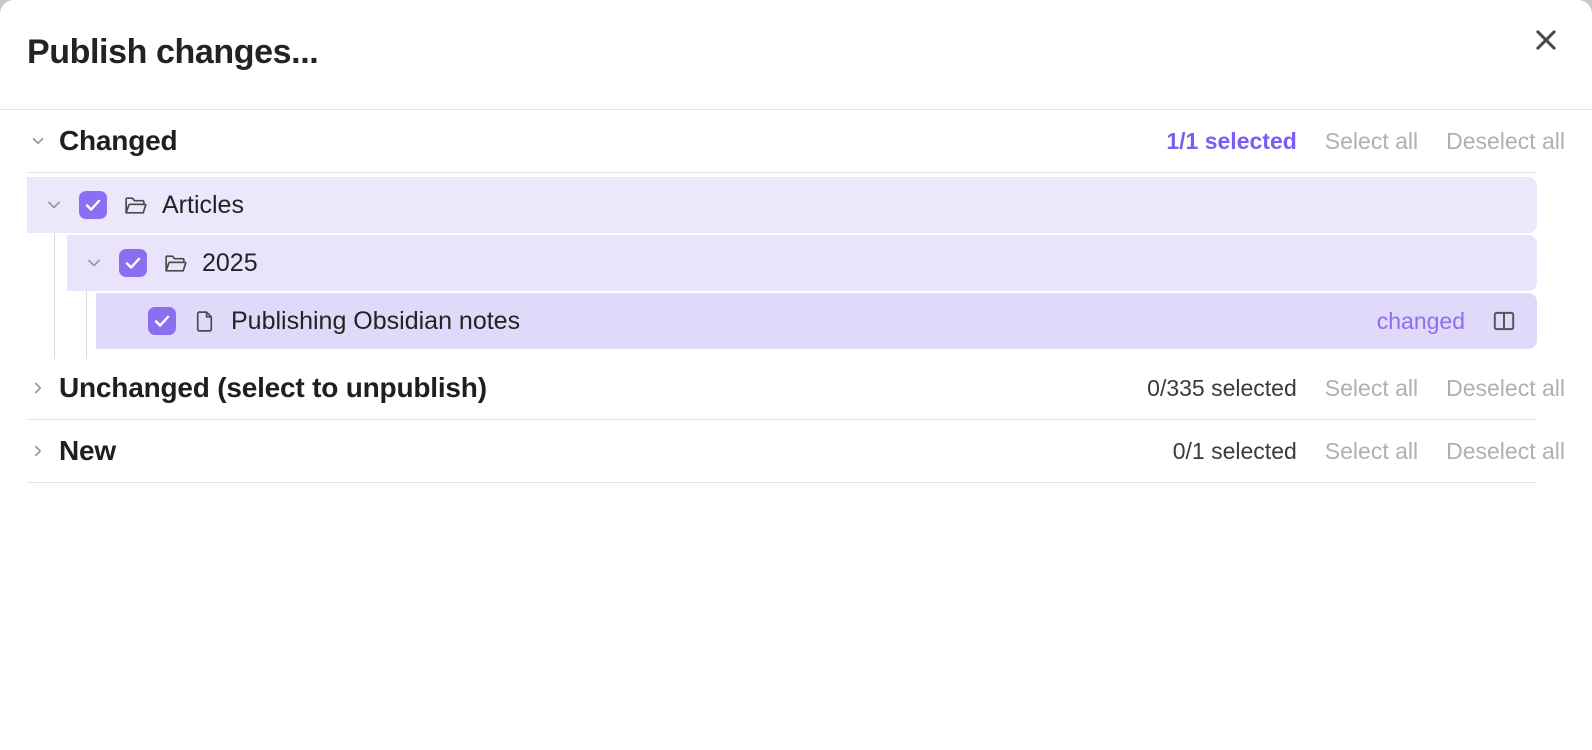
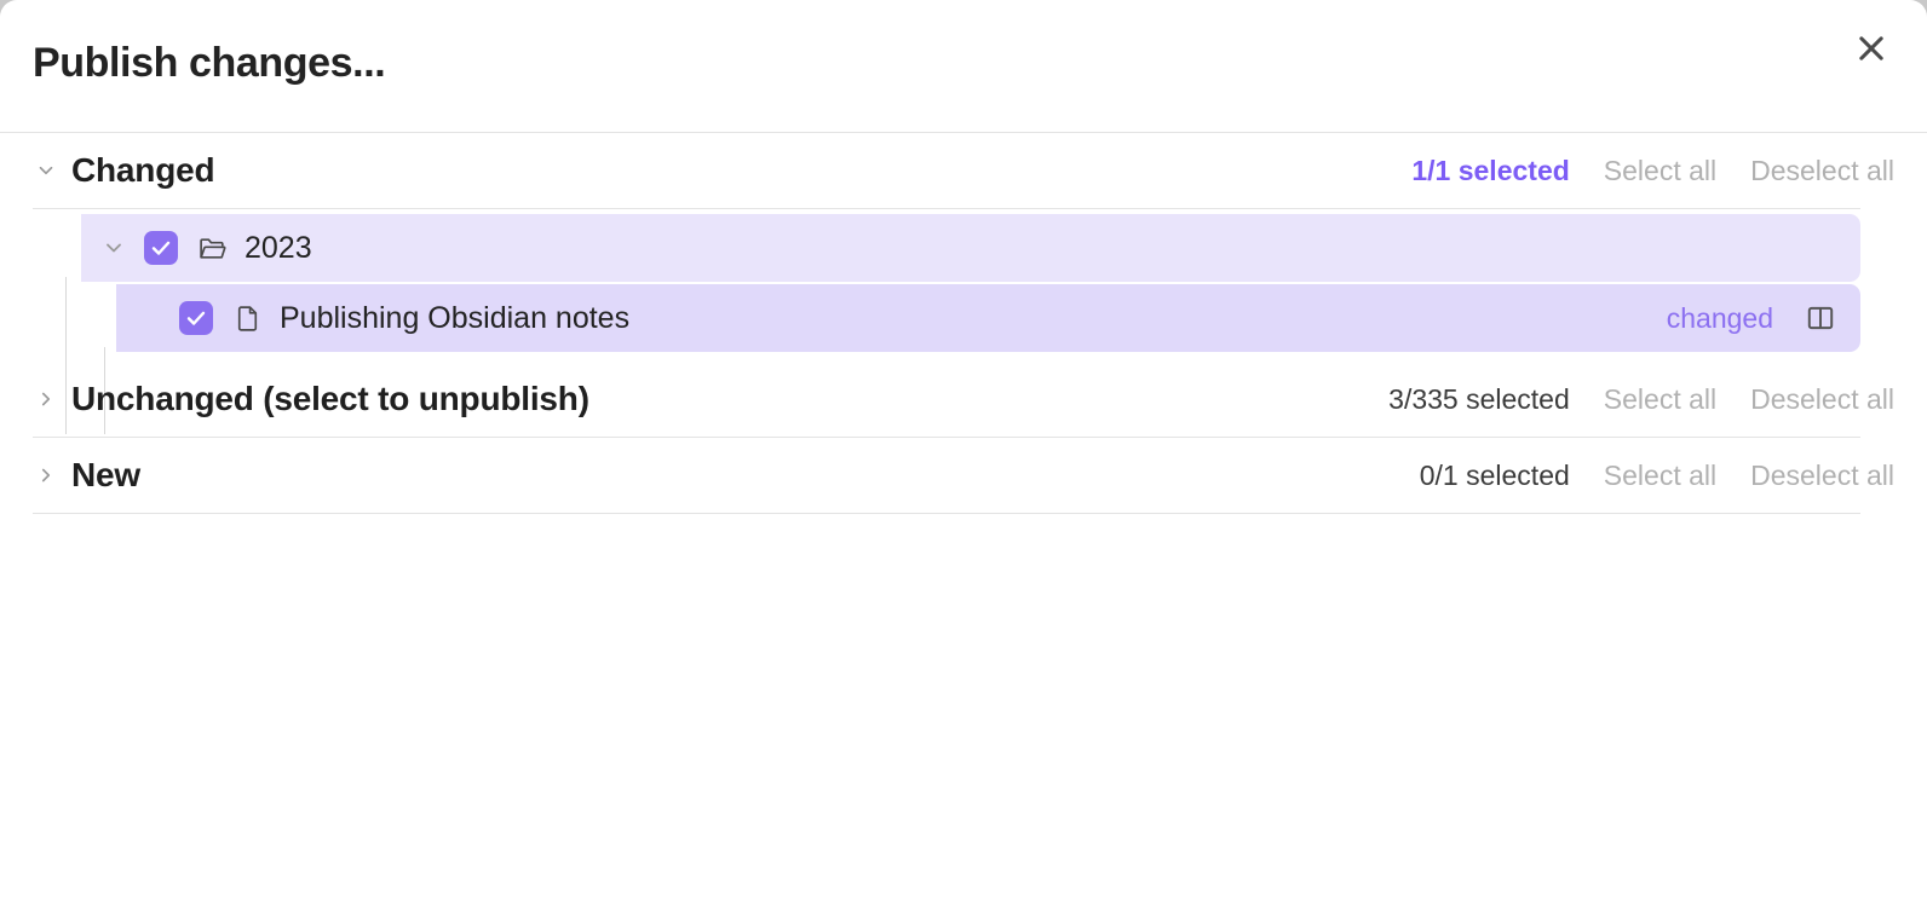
  Publish changes...
  Changed
  1/1 selected
  Select all
  Deselect all
- Articles
- 2025
+ 2023
  Publishing Obsidian notes
  changed
  Unchanged (select to unpublish)
- 0/335 selected
+ 3/335 selected
  Select all
  Deselect all
  New
  0/1 selected
  Select all
  Deselect all
